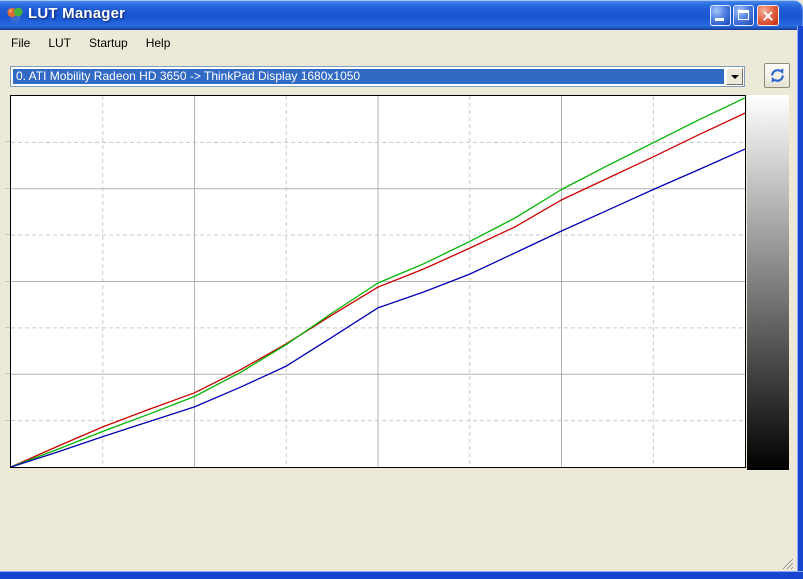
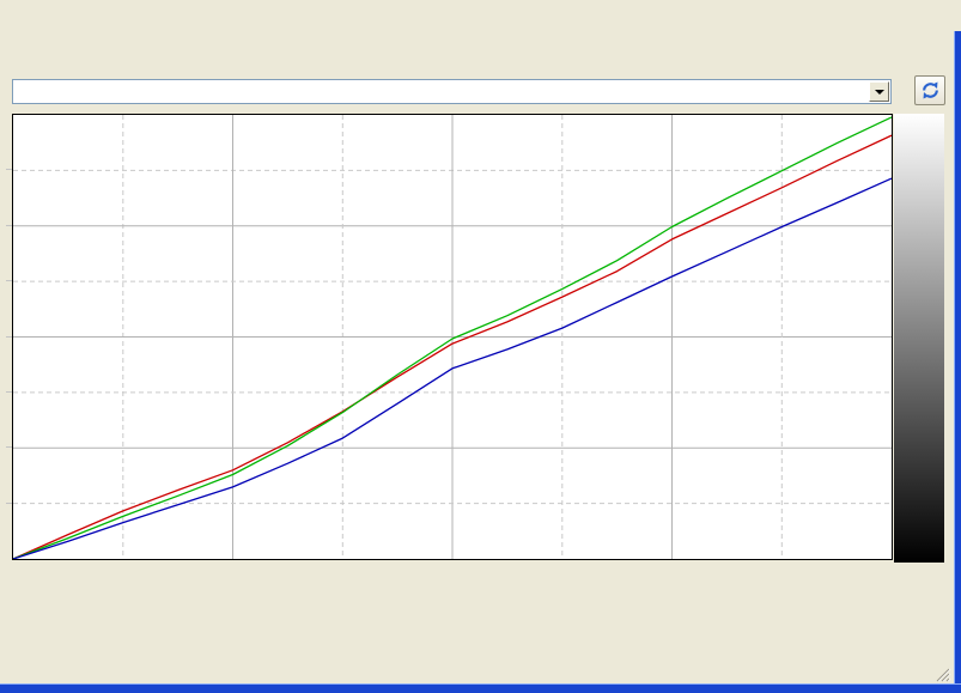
- LUT Manager
- File
- LUT
- Startup
- Help
- 0. ATI Mobility Radeon HD 3650 -> ThinkPad Display 1680x1050
